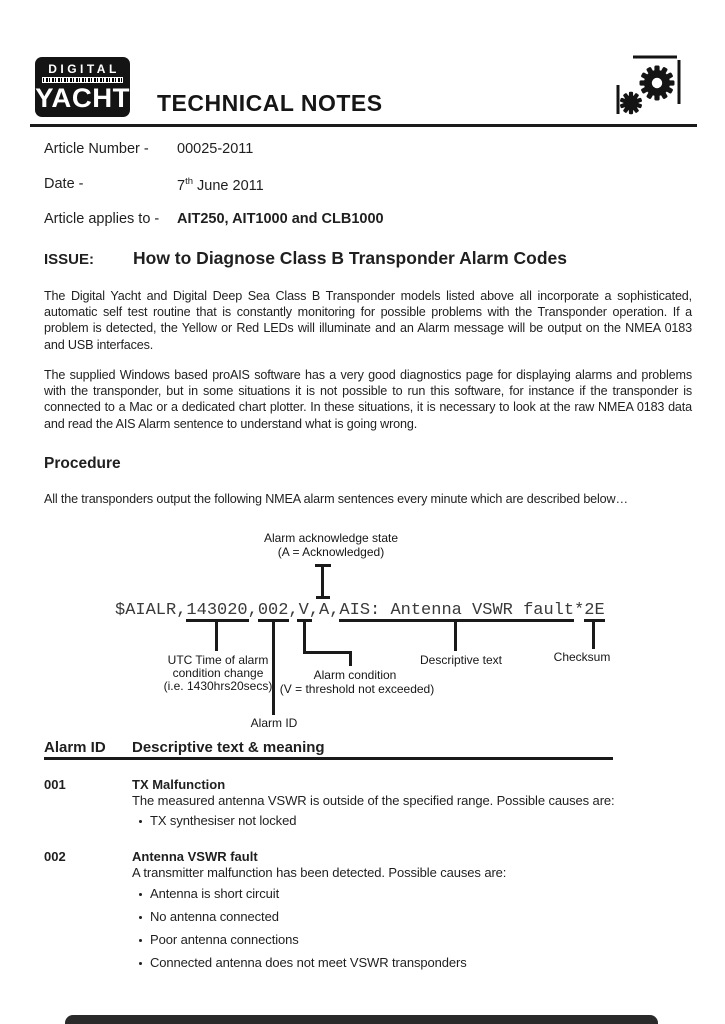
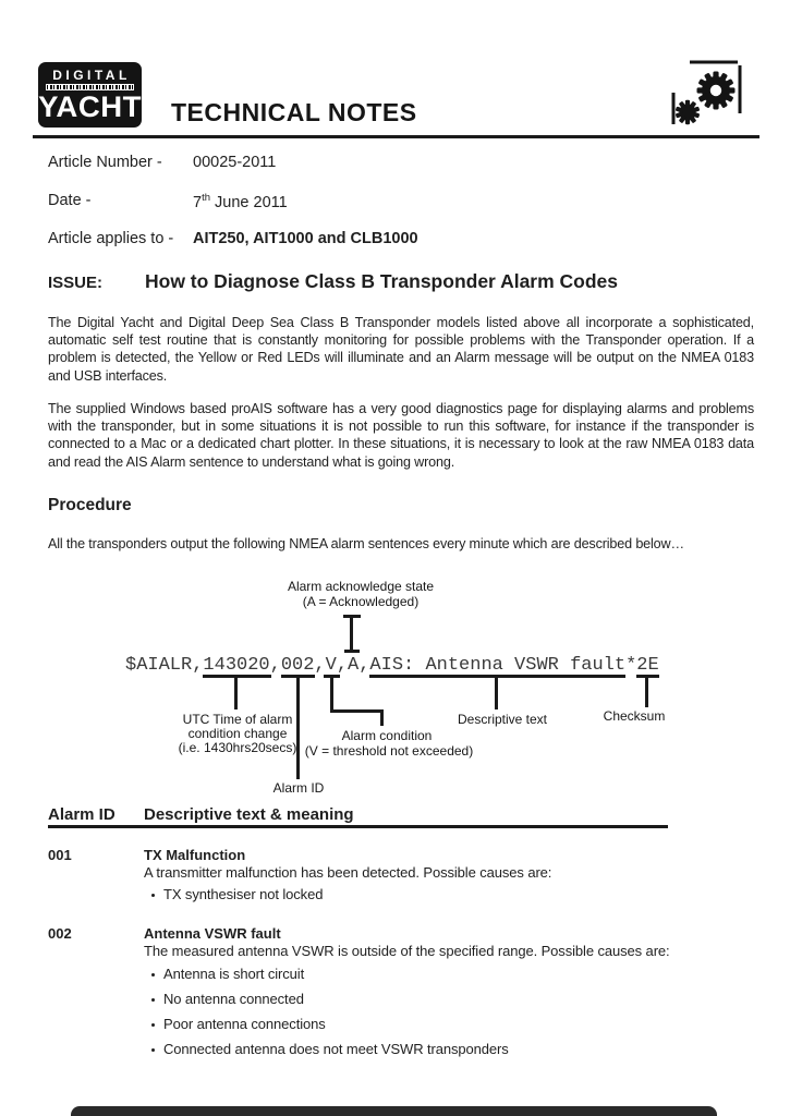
  DIGITAL
  YACHT
  TECHNICAL NOTES
  Article Number -
  00025-2011
  Date -
  7th June 2011
  Article applies to -
  AIT250, AIT1000 and CLB1000
  ISSUE:
  How to Diagnose Class B Transponder Alarm Codes
  The Digital Yacht and Digital Deep Sea Class B Transponder models listed above all incorporate a sophisticated, automatic self test routine that is constantly monitoring for possible problems with the Transponder operation. If a problem is detected, the Yellow or Red LEDs will illuminate and an Alarm message will be output on the NMEA 0183 and USB interfaces.
  The supplied Windows based proAIS software has a very good diagnostics page for displaying alarms and problems with the transponder, but in some situations it is not possible to run this software, for instance if the transponder is connected to a Mac or a dedicated chart plotter. In these situations, it is necessary to look at the raw NMEA 0183 data and read the AIS Alarm sentence to understand what is going wrong.
  Procedure
  All the transponders output the following NMEA alarm sentences every minute which are described below…
  Alarm acknowledge state
  (A = Acknowledged)
  $AIALR,143020,002,V,A,AIS: Antenna VSWR fault*2E
  UTC Time of alarm
  condition change
  (i.e. 1430hrs20secs)
  Alarm condition
  (V = threshold not exceeded)
  Descriptive text
  Checksum
  Alarm ID
  Alarm ID
  Descriptive text & meaning
  001
  TX Malfunction
- The measured antenna VSWR is outside of the specified range. Possible causes are:
+ A transmitter malfunction has been detected. Possible causes are:
  TX synthesiser not locked
  002
  Antenna VSWR fault
- A transmitter malfunction has been detected. Possible causes are:
+ The measured antenna VSWR is outside of the specified range. Possible causes are:
  Antenna is short circuit
  No antenna connected
  Poor antenna connections
  Connected antenna does not meet VSWR transponders
